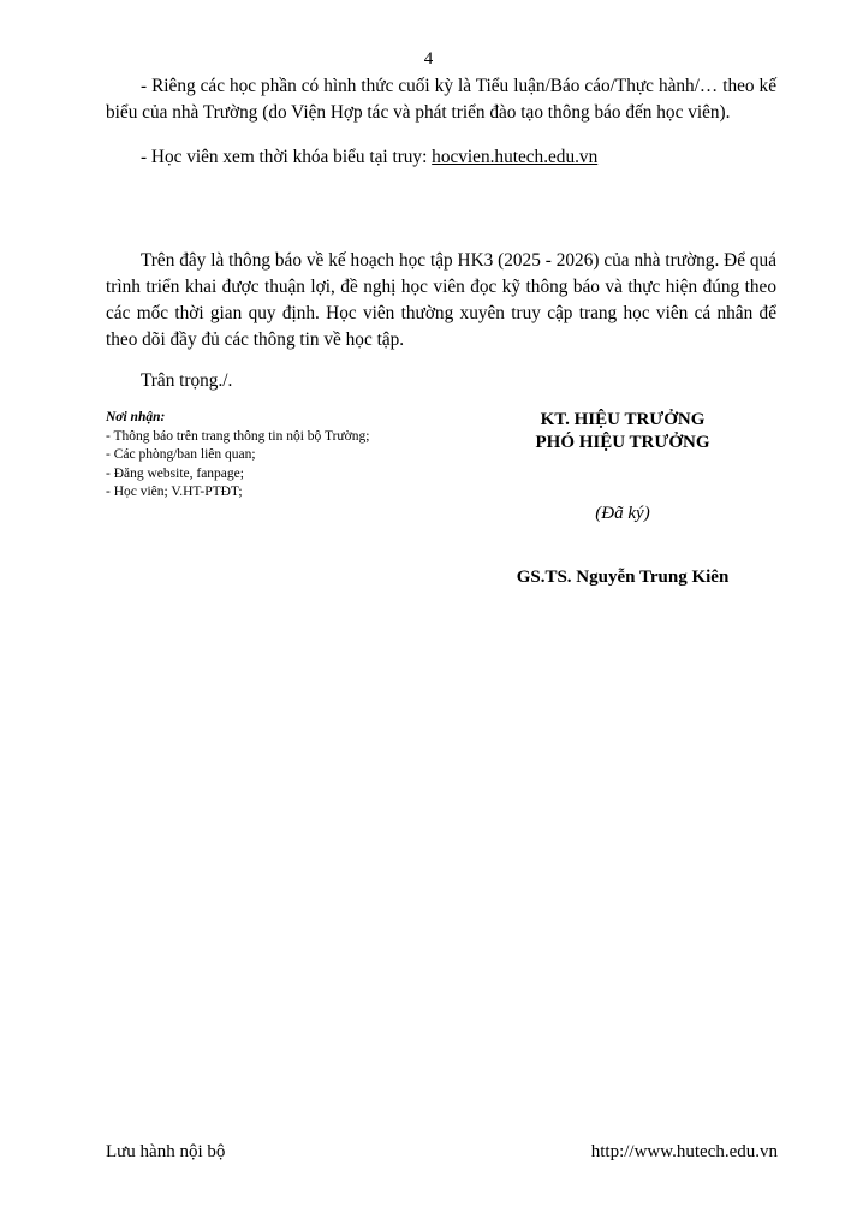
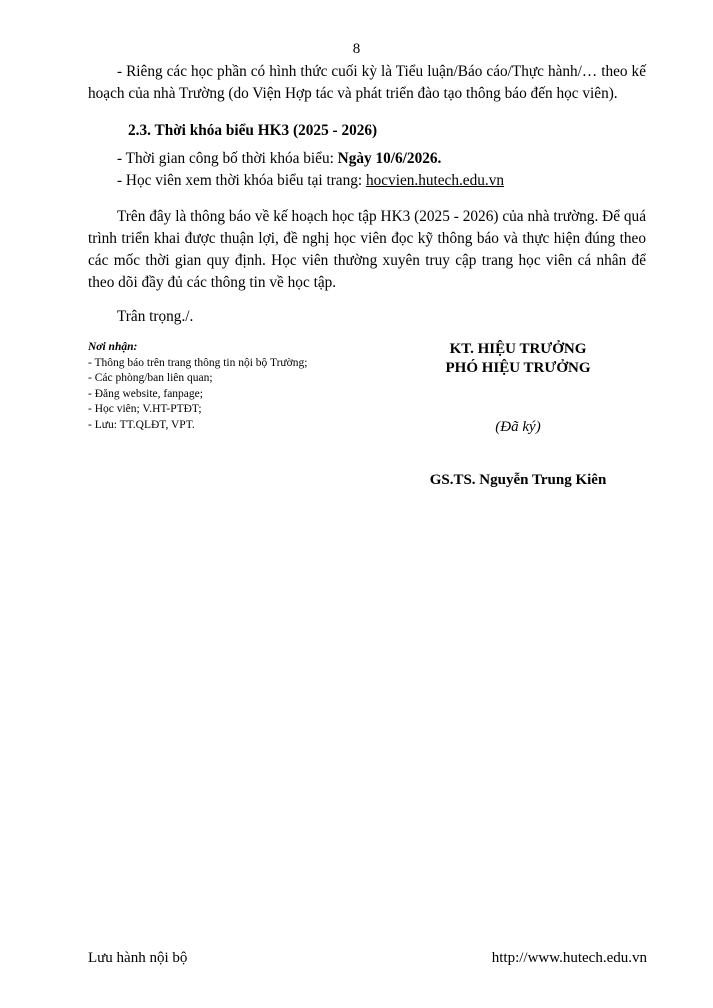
- 4
+ 8
- - Riêng các học phần có hình thức cuối kỳ là Tiểu luận/Báo cáo/Thực hành/… theo kế biểu của nhà Trường (do Viện Hợp tác và phát triển đào tạo thông báo đến học viên).
+ - Riêng các học phần có hình thức cuối kỳ là Tiểu luận/Báo cáo/Thực hành/… theo kế hoạch của nhà Trường (do Viện Hợp tác và phát triển đào tạo thông báo đến học viên).
+ 2.3. Thời khóa biểu HK3 (2025 - 2026)
+ - Thời gian công bố thời khóa biểu: Ngày 10/6/2026.
- - Học viên xem thời khóa biểu tại truy: hocvien.hutech.edu.vn
+ - Học viên xem thời khóa biểu tại trang: hocvien.hutech.edu.vn
  Trên đây là thông báo về kế hoạch học tập HK3 (2025 - 2026) của nhà trường. Để quá trình triển khai được thuận lợi, đề nghị học viên đọc kỹ thông báo và thực hiện đúng theo các mốc thời gian quy định. Học viên thường xuyên truy cập trang học viên cá nhân để theo dõi đầy đủ các thông tin về học tập.
  Trân trọng./.
  Nơi nhận:
  - Thông báo trên trang thông tin nội bộ Trường;
  - Các phòng/ban liên quan;
  - Đăng website, fanpage;
  - Học viên; V.HT-PTĐT;
+ - Lưu: TT.QLĐT, VPT.
  KT. HIỆU TRƯỞNG
  PHÓ HIỆU TRƯỞNG
  (Đã ký)
  GS.TS. Nguyễn Trung Kiên
  Lưu hành nội bộ
  http://www.hutech.edu.vn
